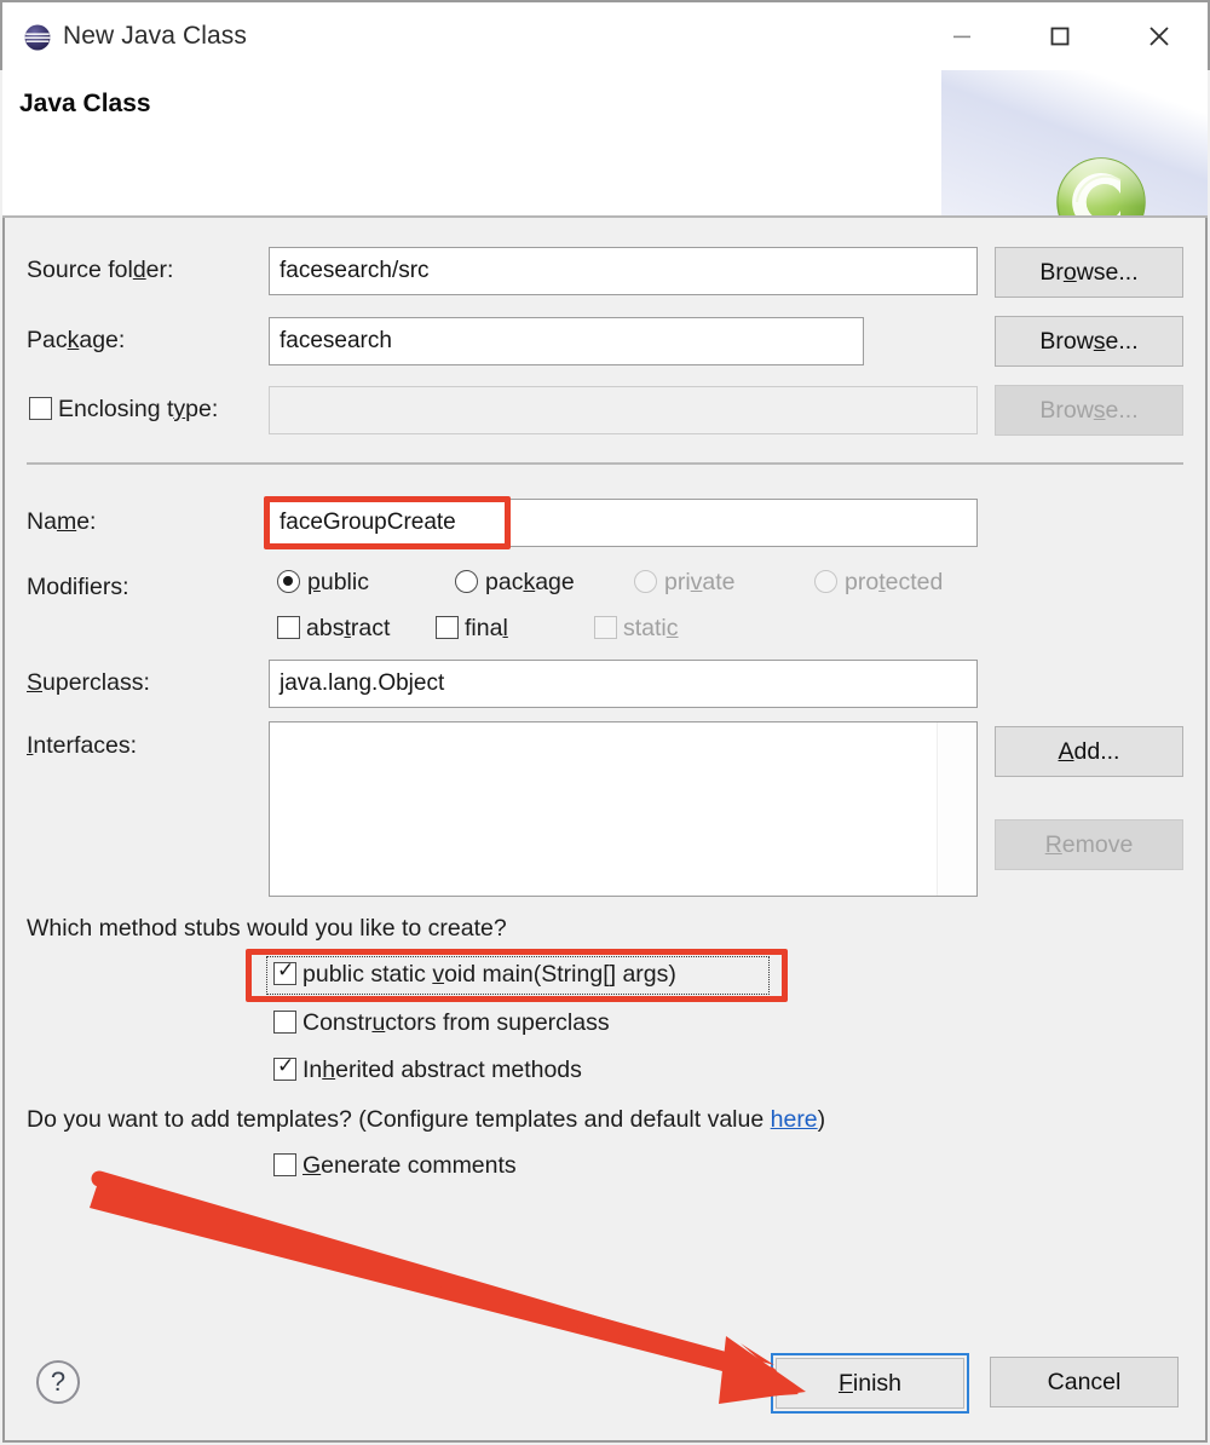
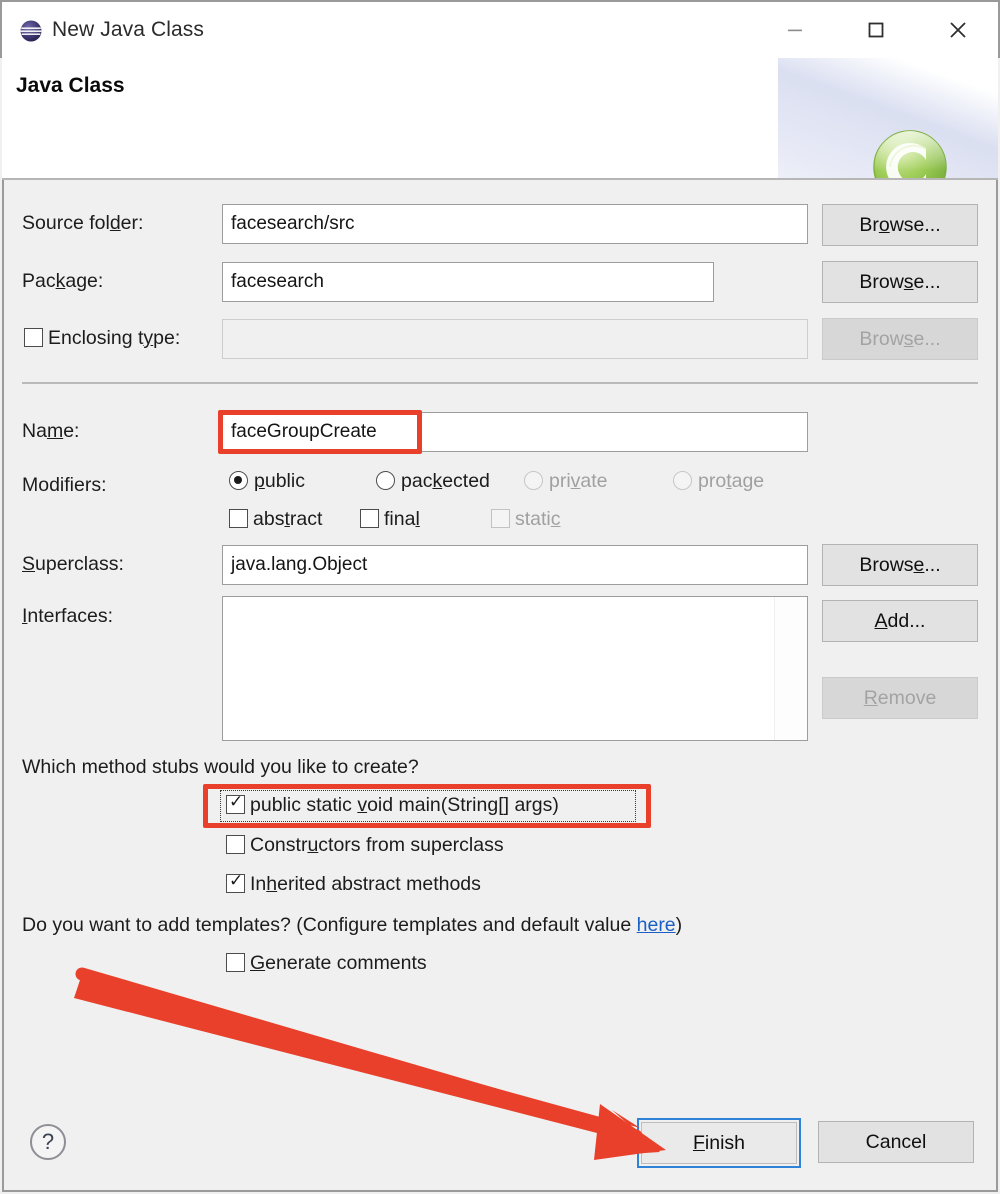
  New Java Class
  Java Class
  Source folder:
  facesearch/src
  Br
  o
  wse...
  Package:
  facesearch
  Brow
  s
  e...
  Enclosing type:
  Brow
  s
  e...
  Name:
  faceGroupCreate
  Modifiers:
  public
- package
+ packected
  private
- protected
+ protage
  abstract
  final
  static
  Superclass:
  java.lang.Object
+ Brows
+ e
+ ...
  Interfaces:
  A
  dd...
  R
  emove
  Which method stubs would you like to create?
  ✓
  public static void main(String[] args)
  Constructors from superclass
  ✓
  Inherited abstract methods
  Do you want to add templates? (Configure templates and default value here)
  Generate comments
  ?
  F
  inish
  Cancel
